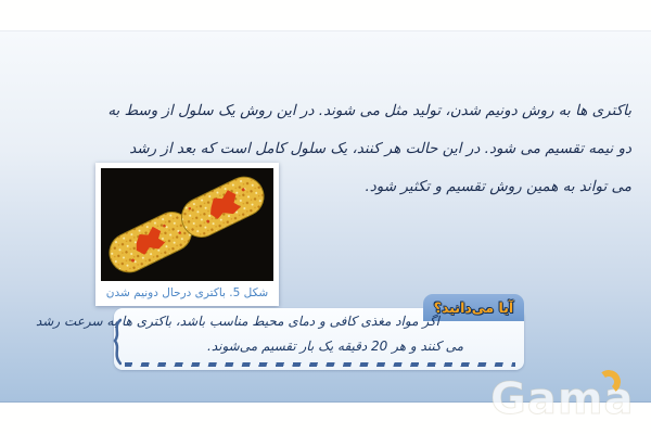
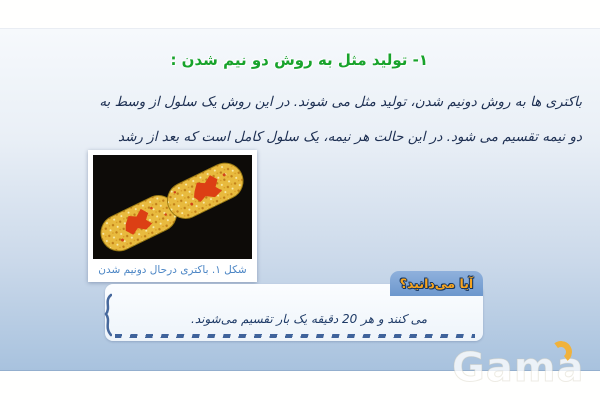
+ ۱- تولید مثل به روش دو نیم شدن :
  باکتری ها به روش دونیم شدن، تولید مثل می شوند. در این روش یک سلول از وسط به
- دو نیمه تقسیم می شود. در این حالت هر کنند، یک سلول کامل است که بعد از رشد
+ دو نیمه تقسیم می شود. در این حالت هر نیمه، یک سلول کامل است که بعد از رشد
- می تواند به همین روش تقسیم و تکثیر شود.
- شکل 5. باکتری درحال دونیم شدن
+ شکل ۱. باکتری درحال دونیم شدن
  آیا می‌دانید؟
- اگر مواد مغذی کافی و دمای محیط مناسب باشد، باکتری ها به سرعت رشد
  می کنند و هر 20 دقیقه یک بار تقسیم می‌شوند.
  Gama
